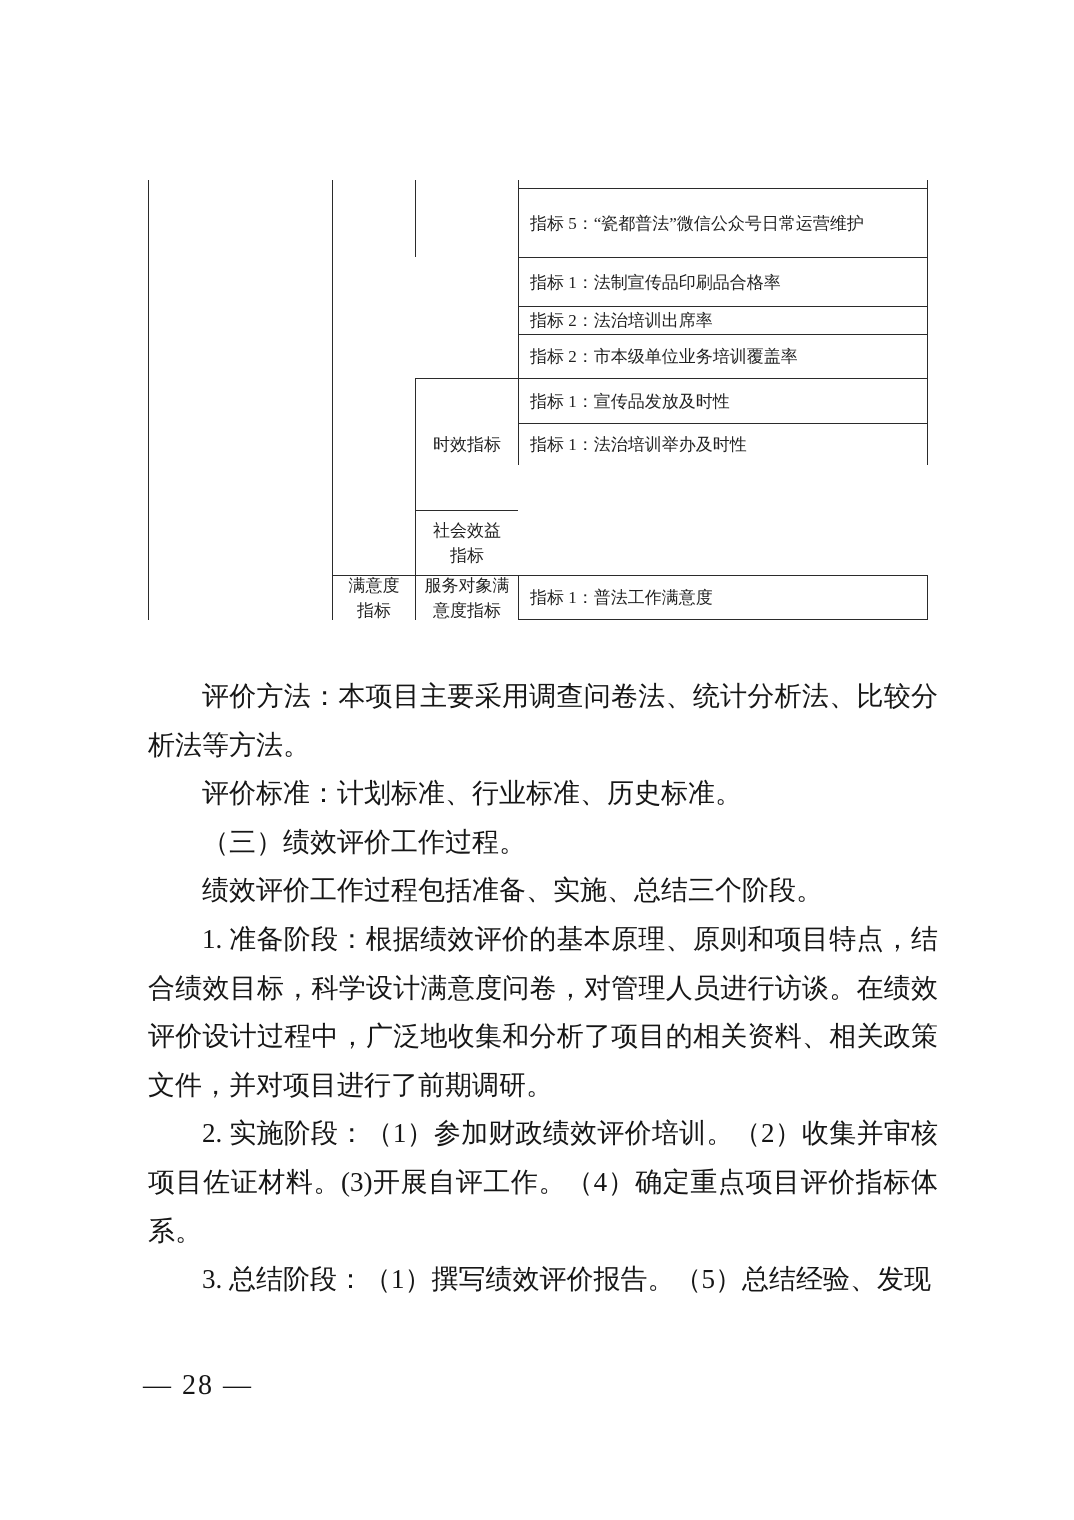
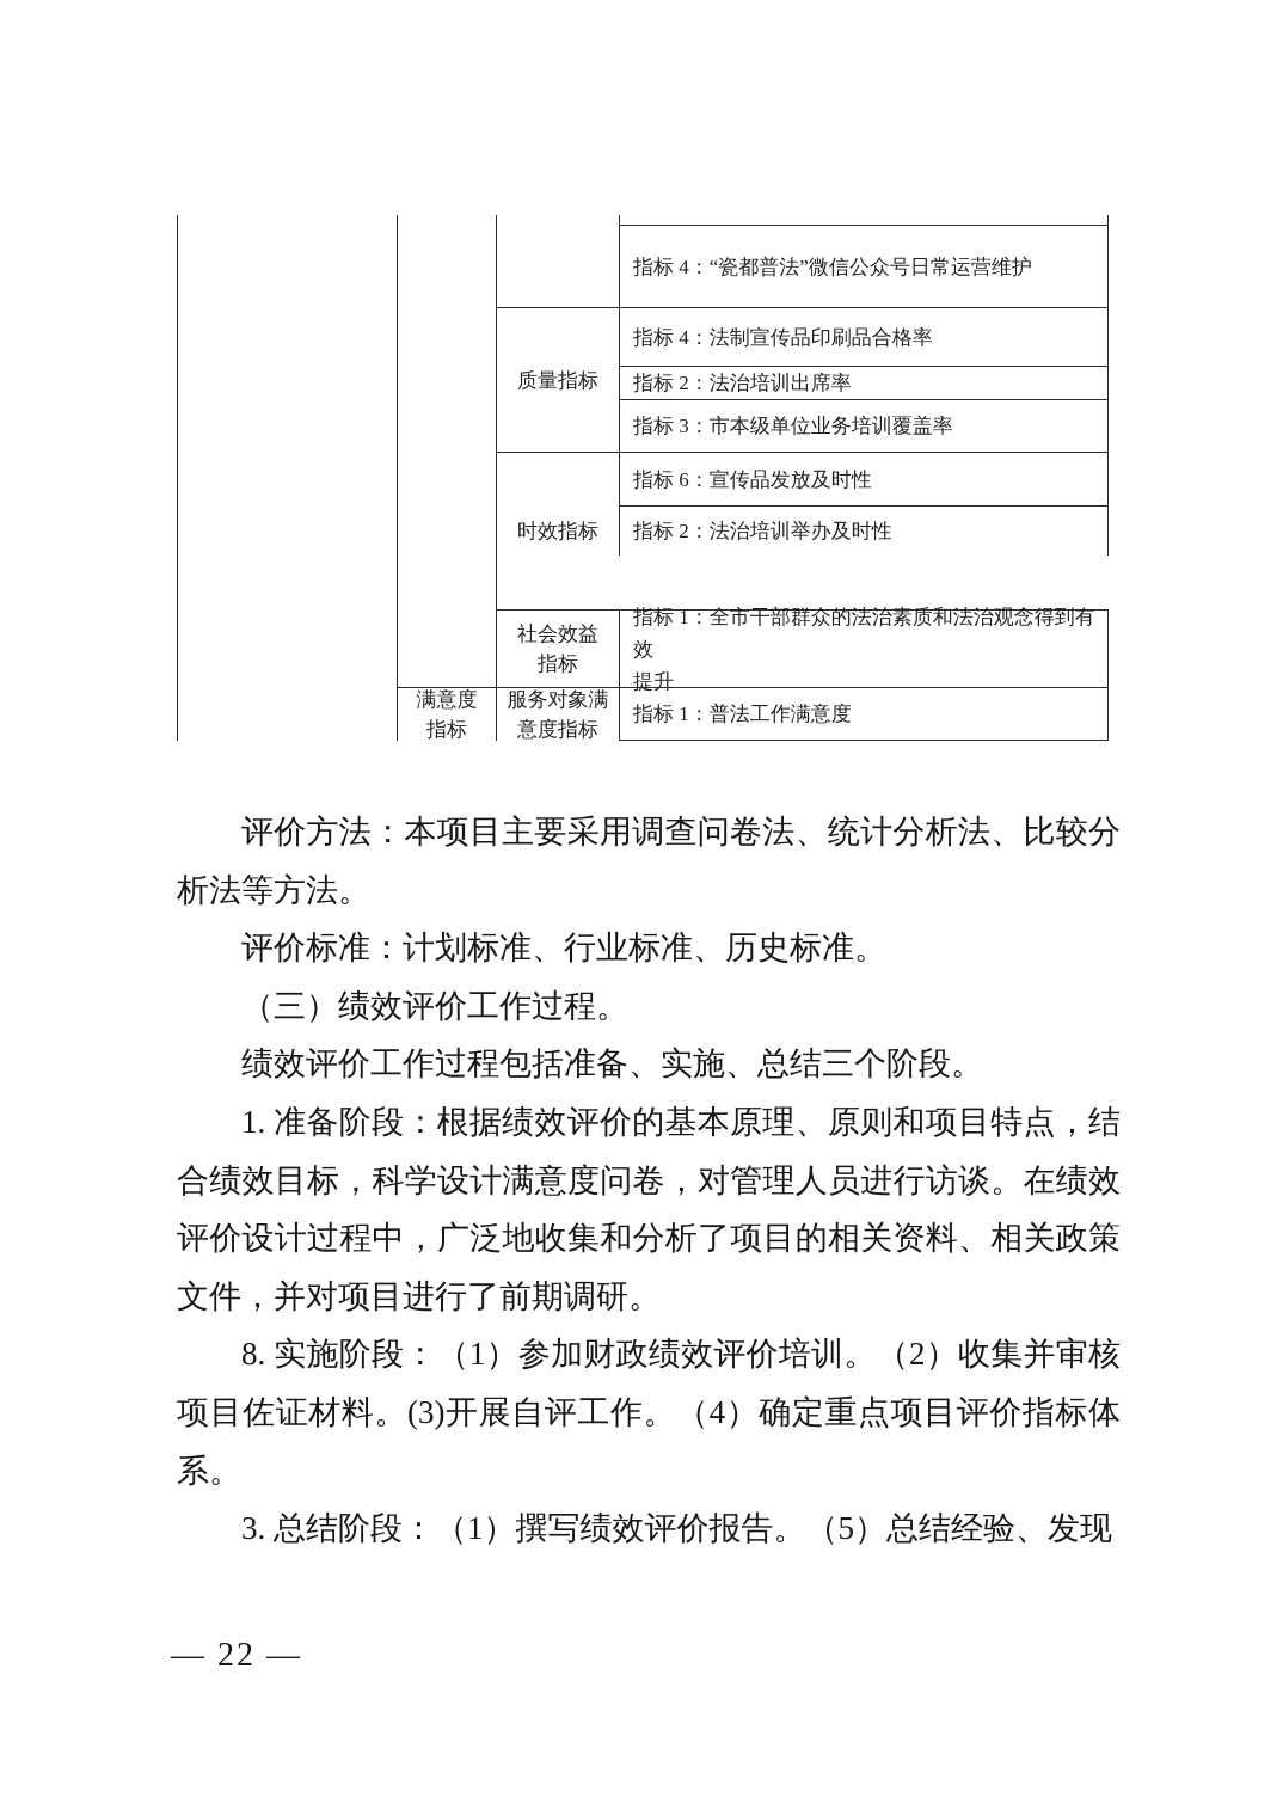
  满意度
  指标
+ 质量指标
  时效指标
  社会效益
  指标
  服务对象满
  意度指标
- 指标 5：“瓷都普法”微信公众号日常运营维护
+ 指标 4：“瓷都普法”微信公众号日常运营维护
- 指标 1：法制宣传品印刷品合格率
+ 指标 4：法制宣传品印刷品合格率
  指标 2：法治培训出席率
- 指标 2：市本级单位业务培训覆盖率
+ 指标 3：市本级单位业务培训覆盖率
- 指标 1：宣传品发放及时性
+ 指标 6：宣传品发放及时性
- 指标 1：法治培训举办及时性
+ 指标 2：法治培训举办及时性
+ 指标 1：全市干部群众的法治素质和法治观念得到有效
+ 提升
  指标 1：普法工作满意度
  评价方法：本项目主要采用调查问卷法、统计分析法、比较分析法等方法。
  评价标准：计划标准、行业标准、历史标准。
  （三）绩效评价工作过程。
  绩效评价工作过程包括准备、实施、总结三个阶段。
  1. 准备阶段：根据绩效评价的基本原理、原则和项目特点，结合绩效目标，科学设计满意度问卷，对管理人员进行访谈。在绩效评价设计过程中，广泛地收集和分析了项目的相关资料、相关政策文件，并对项目进行了前期调研。
- 2. 实施阶段：（1）参加财政绩效评价培训。（2）收集并审核项目佐证材料。(3)开展自评工作。（4）确定重点项目评价指标体系。
+ 8. 实施阶段：（1）参加财政绩效评价培训。（2）收集并审核项目佐证材料。(3)开展自评工作。（4）确定重点项目评价指标体系。
  3. 总结阶段：（1）撰写绩效评价报告。（5）总结经验、发现
- — 28 —
+ — 22 —
